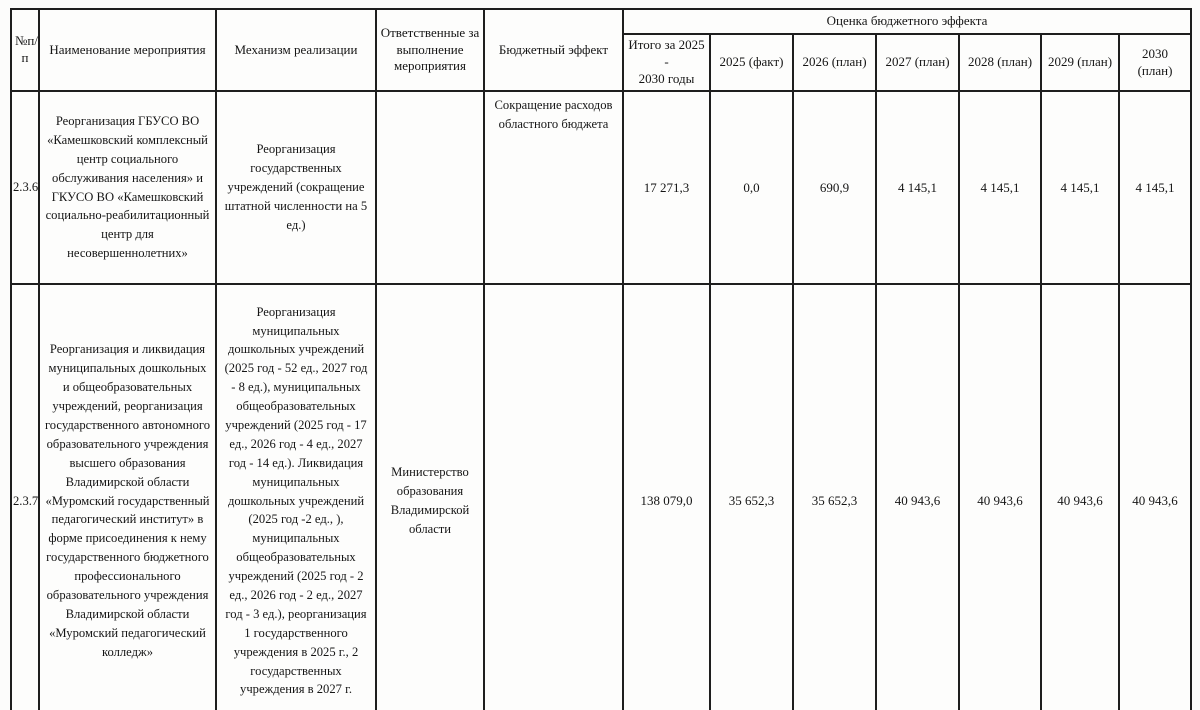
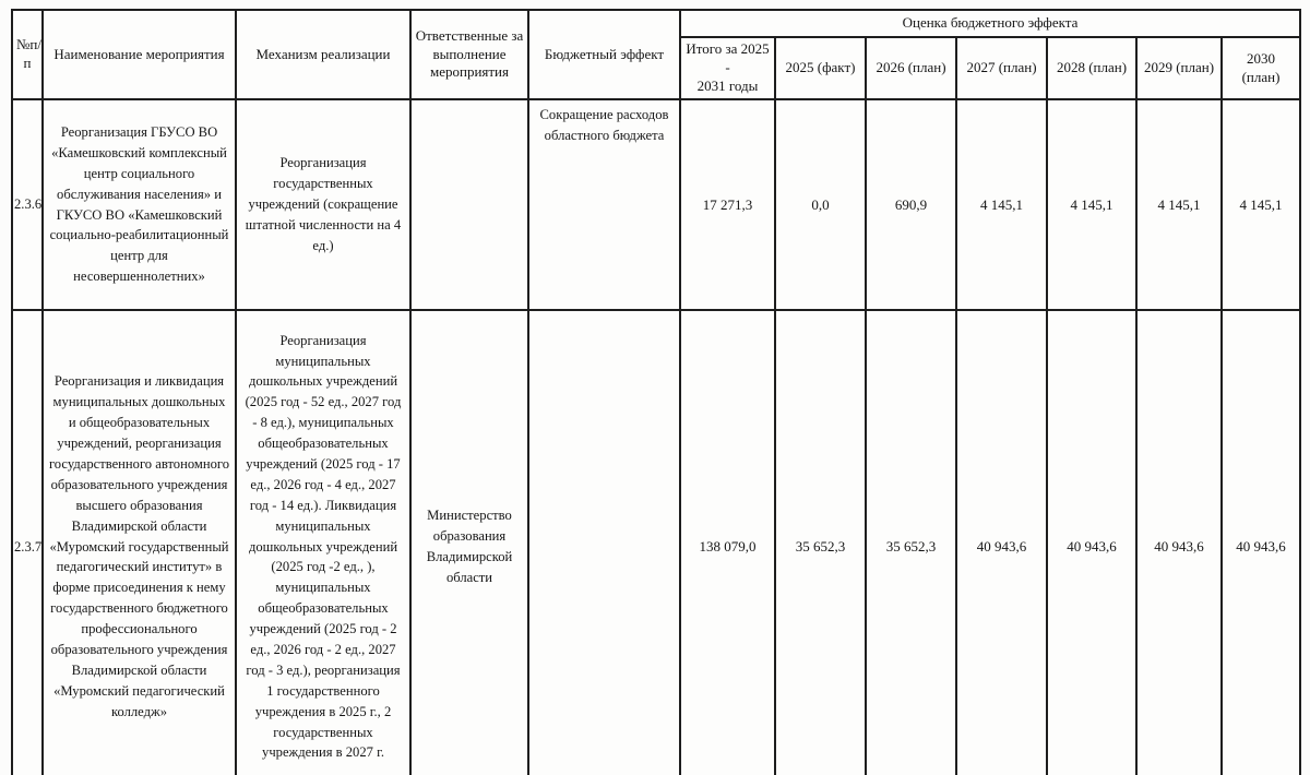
  №п/п	Наименование мероприятия	Механизм реализации	Ответственные за выполнение мероприятия	Бюджетный эффект	Оценка бюджетного эффекта
- Итого за 2025 - 2030 годы	2025 (факт)	2026 (план)	2027 (план)	2028 (план)	2029 (план)	2030 (план)
+ Итого за 2025 - 2031 годы	2025 (факт)	2026 (план)	2027 (план)	2028 (план)	2029 (план)	2030 (план)
- 2.3.6	Реорганизация ГБУСО ВО «Камешковский комплексный центр социального обслуживания населения» и ГКУСО ВО «Камешковский социально-реабилитационный центр для несовершеннолетних»	Реорганизация государственных учреждений (сокращение штатной численности на 5 ед.)		Сокращение расходов областного бюджета	17 271,3	0,0	690,9	4 145,1	4 145,1	4 145,1	4 145,1
+ 2.3.6	Реорганизация ГБУСО ВО «Камешковский комплексный центр социального обслуживания населения» и ГКУСО ВО «Камешковский социально-реабилитационный центр для несовершеннолетних»	Реорганизация государственных учреждений (сокращение штатной численности на 4 ед.)		Сокращение расходов областного бюджета	17 271,3	0,0	690,9	4 145,1	4 145,1	4 145,1	4 145,1
  2.3.7	Реорганизация и ликвидация муниципальных дошкольных и общеобразовательных учреждений, реорганизация государственного автономного образовательного учреждения высшего образования Владимирской области «Муромский государственный педагогический институт» в форме присоединения к нему государственного бюджетного профессионального образовательного учреждения Владимирской области «Муромский педагогический колледж»	Реорганизация муниципальных дошкольных учреждений (2025 год - 52 ед., 2027 год - 8 ед.), муниципальных общеобразовательных учреждений (2025 год - 17 ед., 2026 год - 4 ед., 2027 год - 14 ед.). Ликвидация муниципальных дошкольных учреждений (2025 год -2 ед., ), муниципальных общеобразовательных учреждений (2025 год - 2 ед., 2026 год - 2 ед., 2027 год - 3 ед.), реорганизация 1 государственного учреждения в 2025 г., 2 государственных учреждения в 2027 г.	Министерство образования Владимирской области		138 079,0	35 652,3	35 652,3	40 943,6	40 943,6	40 943,6	40 943,6
